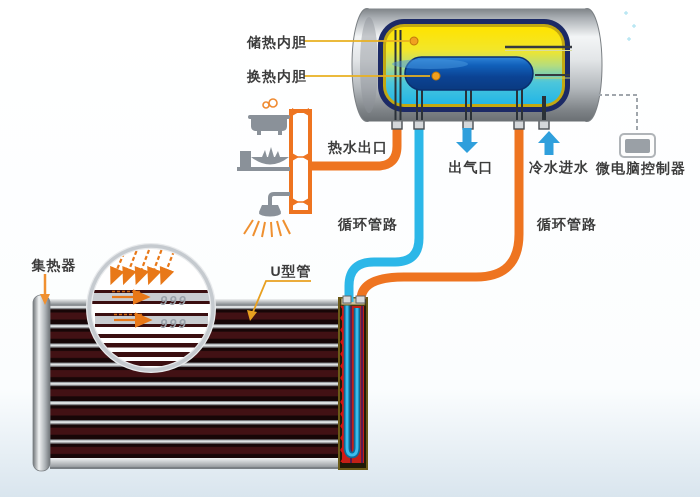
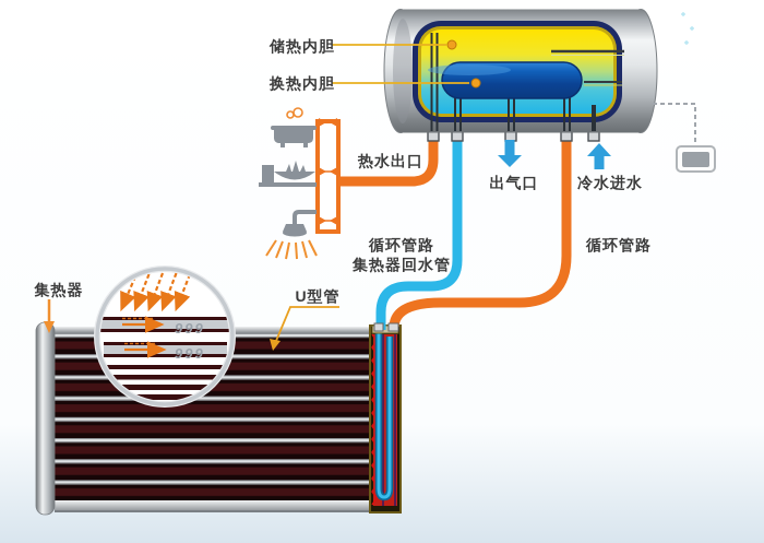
  999
  999
  储热内胆
  换热内胆
  热水出口
  出气口
  冷水进水
- 微电脑控制器
  循环管路
+ 集热器回水管
  循环管路
  U型管
  集热器
